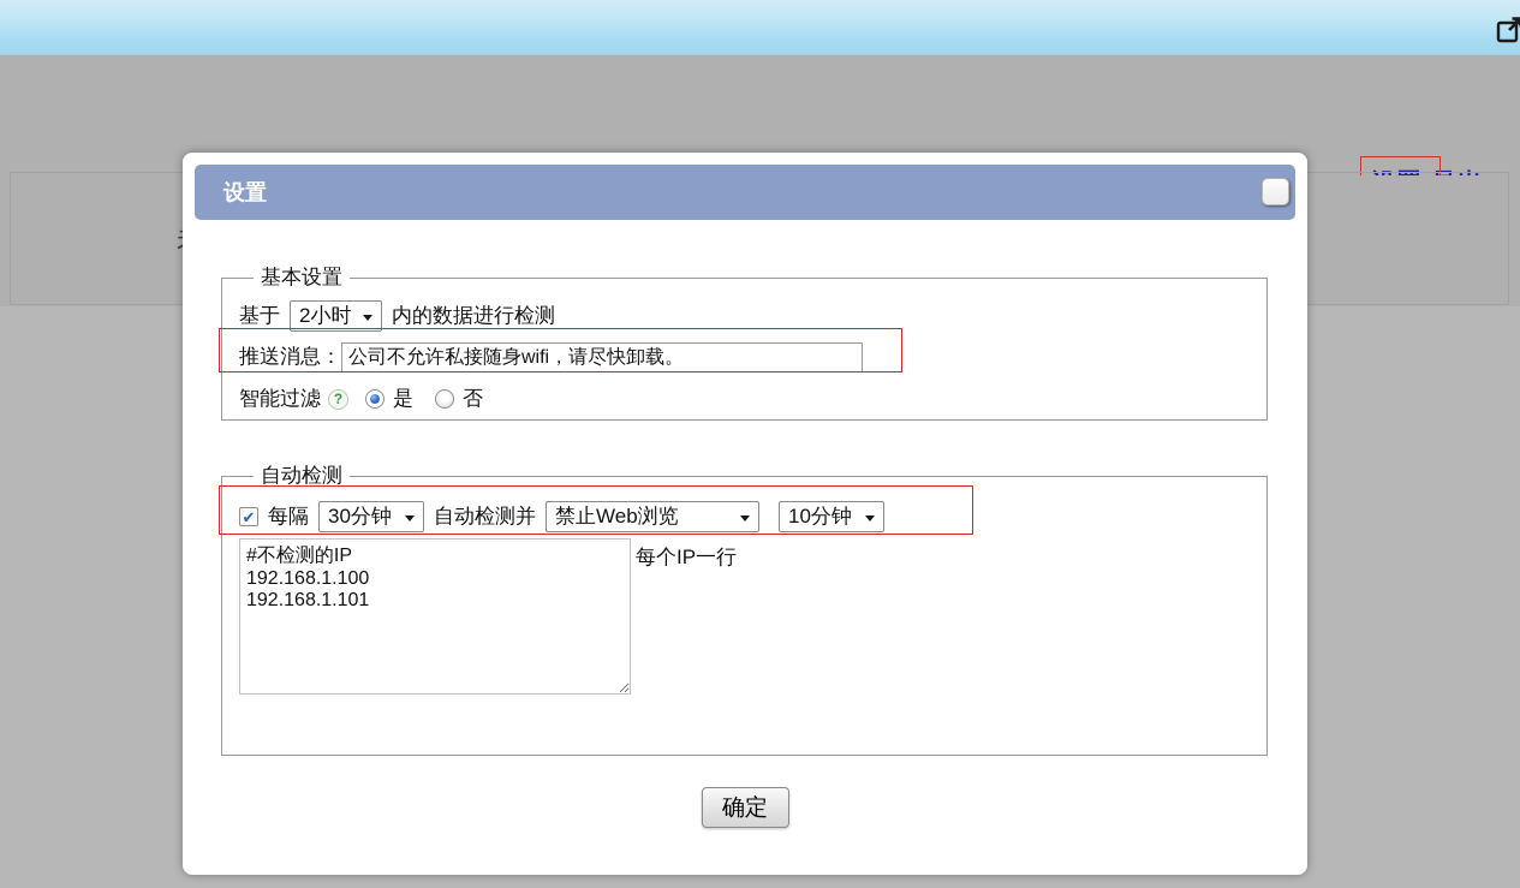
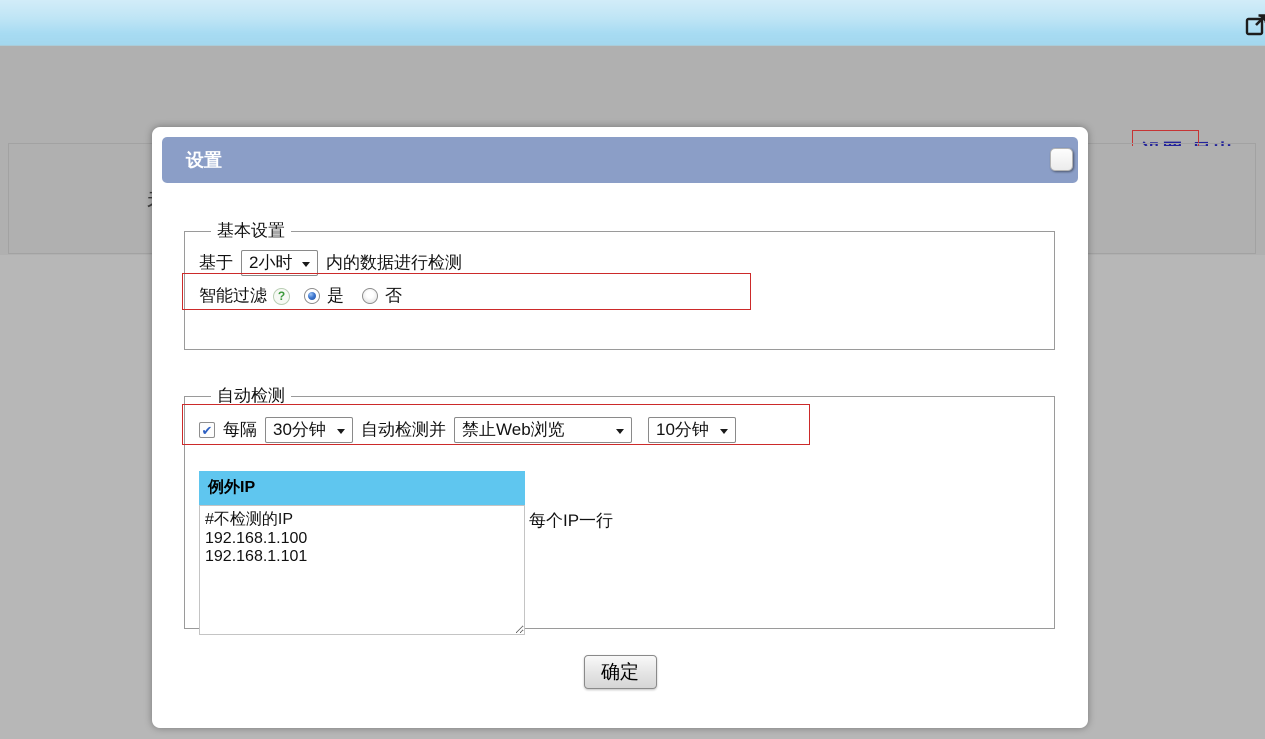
  设置
  基本设置
  基于
  2小时
  内的数据进行检测
- 推送消息：
- 公司不允许私接随身wifi，请尽快卸载。
  智能过滤
  ?
  是
  否
  自动检测
  ✔
  每隔
  30分钟
  自动检测并
  禁止Web浏览
  10分钟
+ 例外IP
  #不检测的IP
  192.168.1.100
  192.168.1.101
  每个IP一行
  确定
